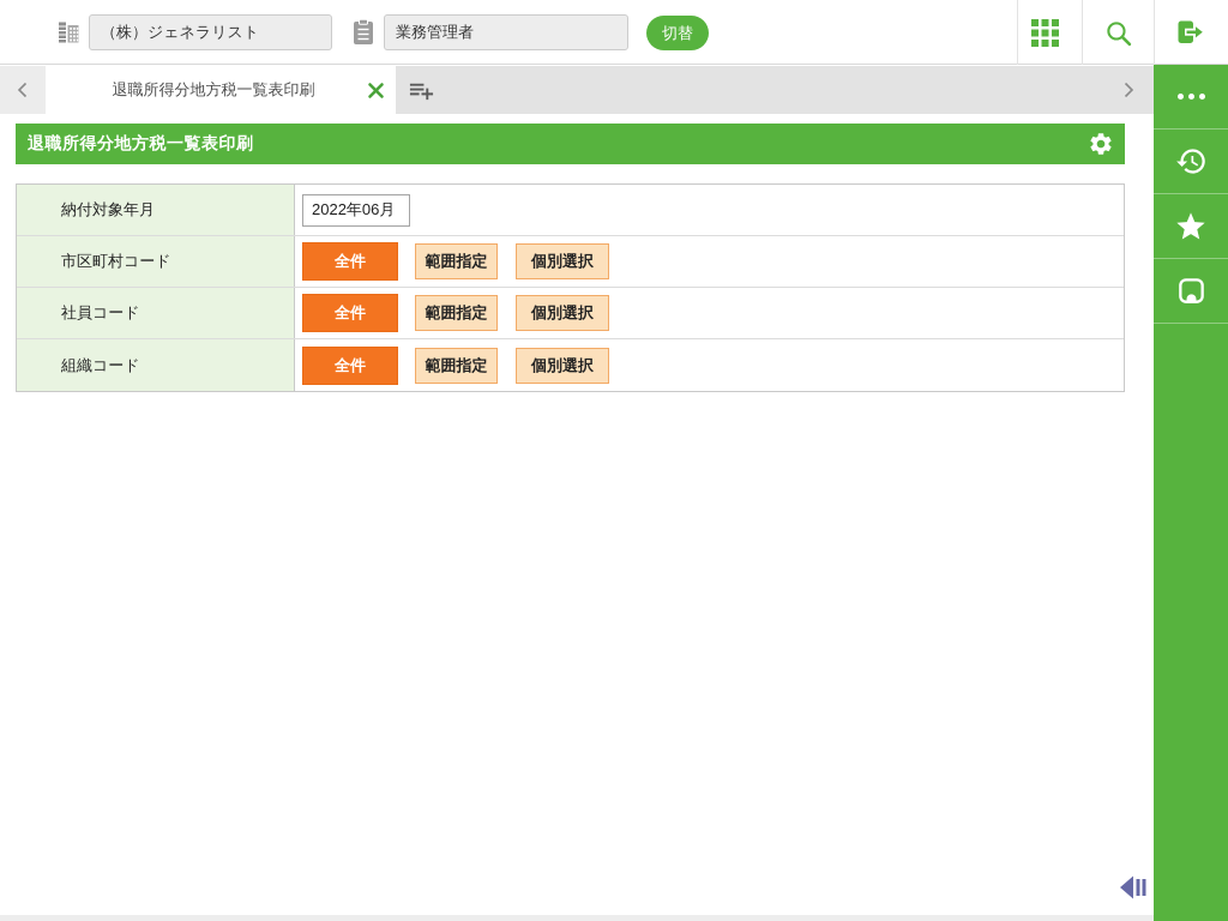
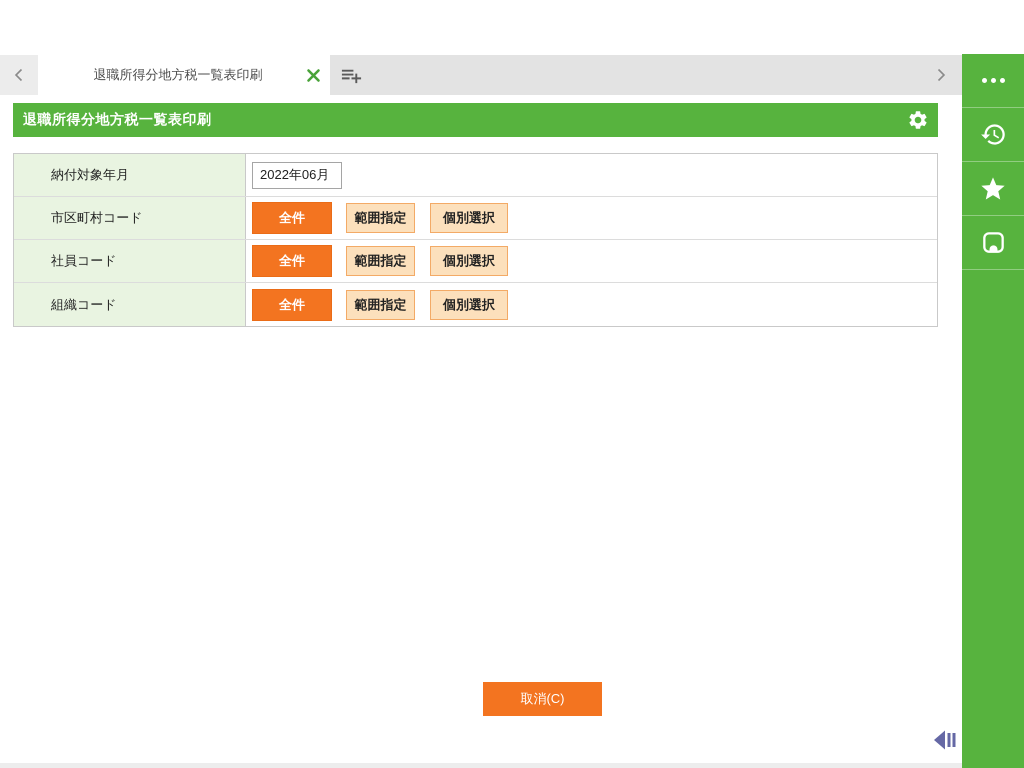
- （株）ジェネラリスト
- 業務管理者
- 切替
  退職所得分地方税一覧表印刷
  退職所得分地方税一覧表印刷
  納付対象年月
  2022年06月
  市区町村コード
  全件
  範囲指定
  個別選択
  社員コード
  全件
  範囲指定
  個別選択
  組織コード
  全件
  範囲指定
  個別選択
+ 取消(C)
